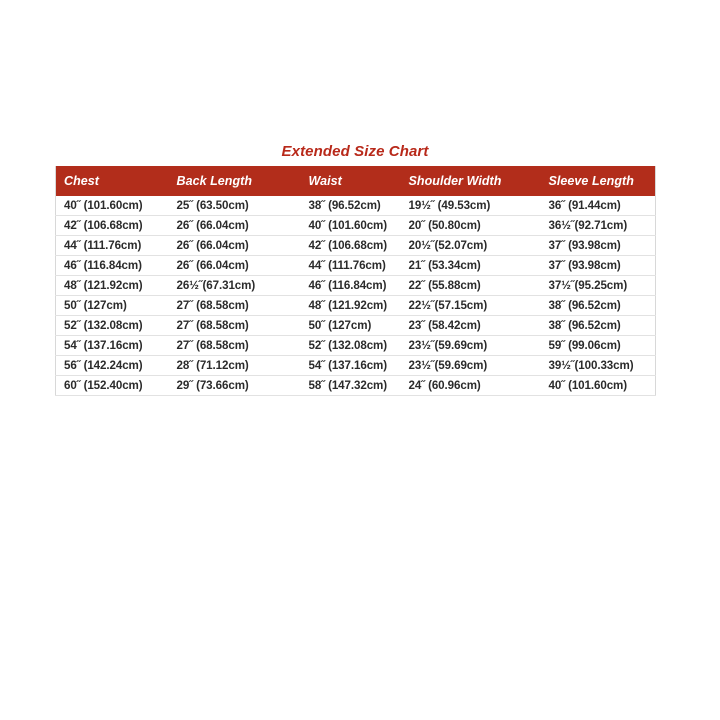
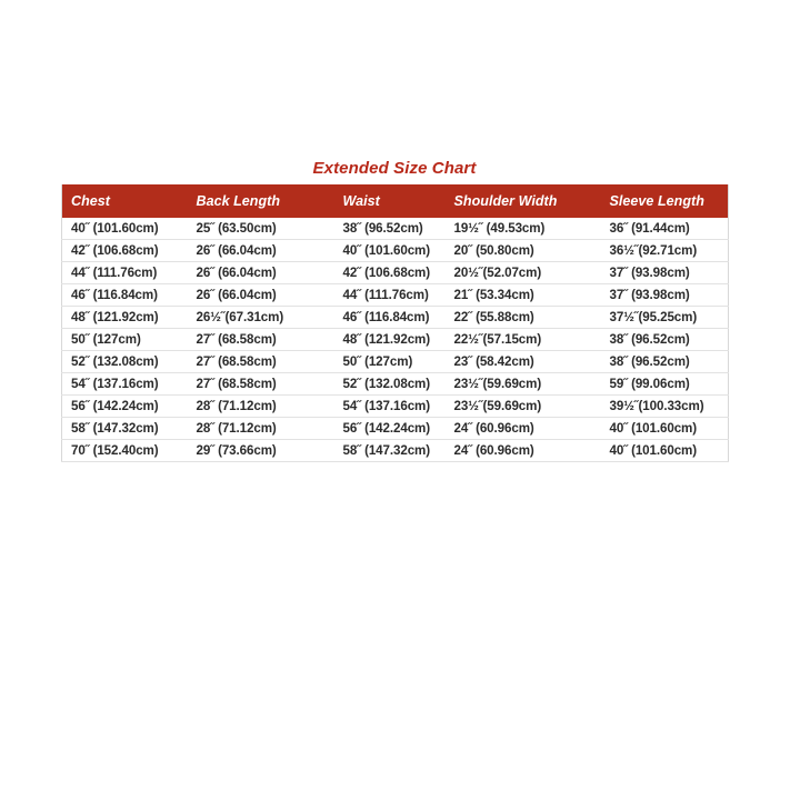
  Extended Size Chart
  Chest	Back Length	Waist	Shoulder Width	Sleeve Length
  40˝ (101.60cm)	25˝ (63.50cm)	38˝ (96.52cm)	19½˝ (49.53cm)	36˝ (91.44cm)
  42˝ (106.68cm)	26˝ (66.04cm)	40˝ (101.60cm)	20˝ (50.80cm)	36½˝(92.71cm)
  44˝ (111.76cm)	26˝ (66.04cm)	42˝ (106.68cm)	20½˝(52.07cm)	37˝ (93.98cm)
  46˝ (116.84cm)	26˝ (66.04cm)	44˝ (111.76cm)	21˝ (53.34cm)	37˝ (93.98cm)
  48˝ (121.92cm)	26½˝(67.31cm)	46˝ (116.84cm)	22˝ (55.88cm)	37½˝(95.25cm)
  50˝ (127cm)	27˝ (68.58cm)	48˝ (121.92cm)	22½˝(57.15cm)	38˝ (96.52cm)
  52˝ (132.08cm)	27˝ (68.58cm)	50˝ (127cm)	23˝ (58.42cm)	38˝ (96.52cm)
  54˝ (137.16cm)	27˝ (68.58cm)	52˝ (132.08cm)	23½˝(59.69cm)	59˝ (99.06cm)
  56˝ (142.24cm)	28˝ (71.12cm)	54˝ (137.16cm)	23½˝(59.69cm)	39½˝(100.33cm)
+ 58˝ (147.32cm)	28˝ (71.12cm)	56˝ (142.24cm)	24˝ (60.96cm)	40˝ (101.60cm)
- 60˝ (152.40cm)	29˝ (73.66cm)	58˝ (147.32cm)	24˝ (60.96cm)	40˝ (101.60cm)
+ 70˝ (152.40cm)	29˝ (73.66cm)	58˝ (147.32cm)	24˝ (60.96cm)	40˝ (101.60cm)
